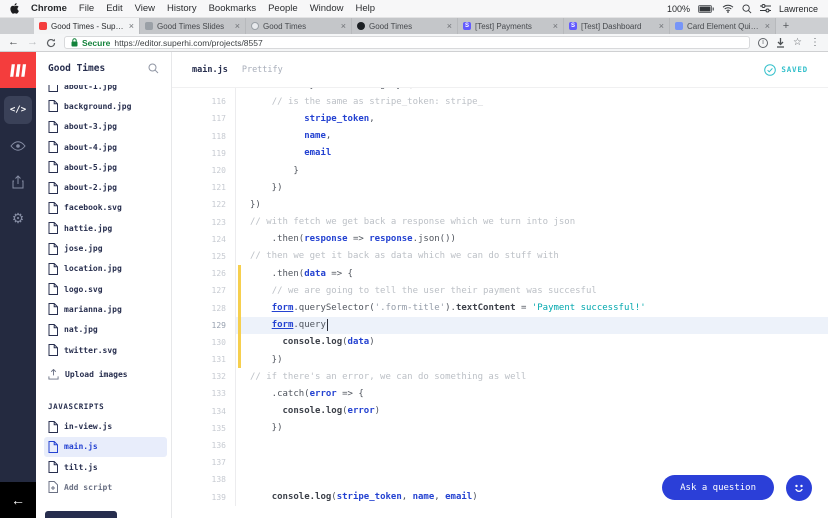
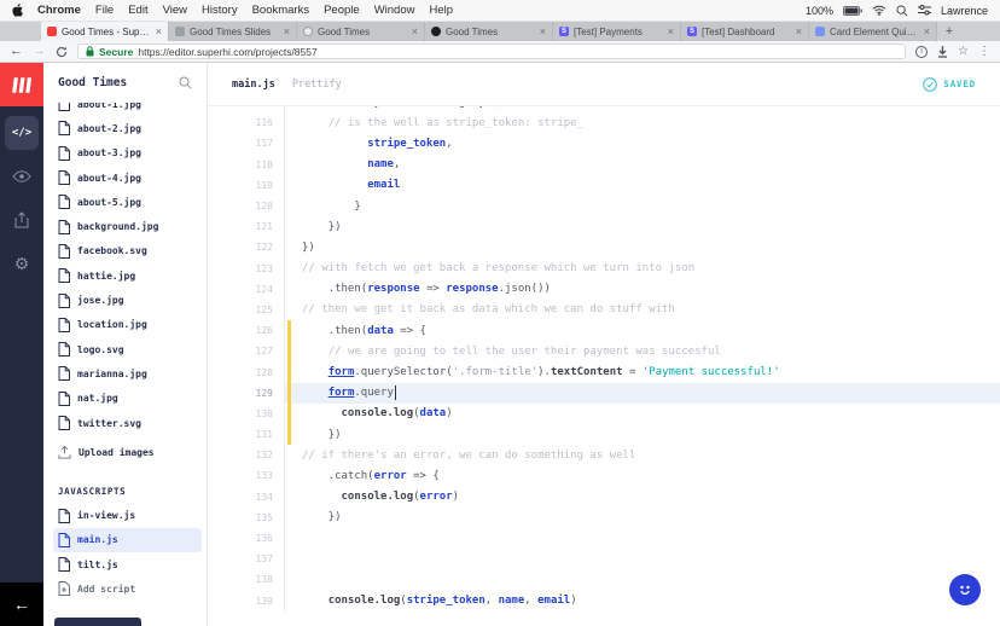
  Chrome
  File
  Edit
  View
  History
  Bookmarks
  People
  Window
  Help
  100%
  Lawrence
  Good Times - Super
  ×
  Good Times Slides
  ×
  Good Times
  ×
  Good Times
  ×
  [Test] Payments
  ×
  [Test] Dashboard
  ×
  Card Element Quicks
  ×
  +
  ←
  →
  Secure
  https://editor.superhi.com/projects/8557
  ☆
  ⋮
  </>
  ⚙
  ←
  Good Times
  about-1.jpg
- background.jpg
+ about-2.jpg
  about-3.jpg
  about-4.jpg
  about-5.jpg
- about-2.jpg
+ background.jpg
  facebook.svg
  hattie.jpg
  jose.jpg
  location.jpg
  logo.svg
  marianna.jpg
  nat.jpg
  twitter.svg
  Upload images
  JAVASCRIPTS
  in-view.js
  main.js
  tilt.js
  Add script
  main.js
  Prettify
  SAVED
  116
- // is the same as stripe_token: stripe_
+ // is the well as stripe_token: stripe_
  117
  stripe_token
  ,
  118
  name
  ,
  119
  email
  120
  }
  121
  })
  122
  })
  123
  // with fetch we get back a response which we turn into json
  124
  .then(
  response
  =>
  response
  .json())
  125
  // then we get it back as data which we can do stuff with
  126
  .then(
  data
  => {
  127
  // we are going to tell the user their payment was succesful
  128
  form
  .querySelector(
  '.form-title'
  ).
  textContent
  =
  'Payment successful!'
  129
  form
  .query
  130
  console.log
  (
  data
  )
  131
  })
  132
  // if there's an error, we can do something as well
  133
  .catch(
  error
  => {
  134
  console.log
  (
  error
  )
  135
  })
  136
  137
  138
  139
  console.log
  (
  stripe_token
  ,
  name
  ,
  email
  )
- Ask a question
